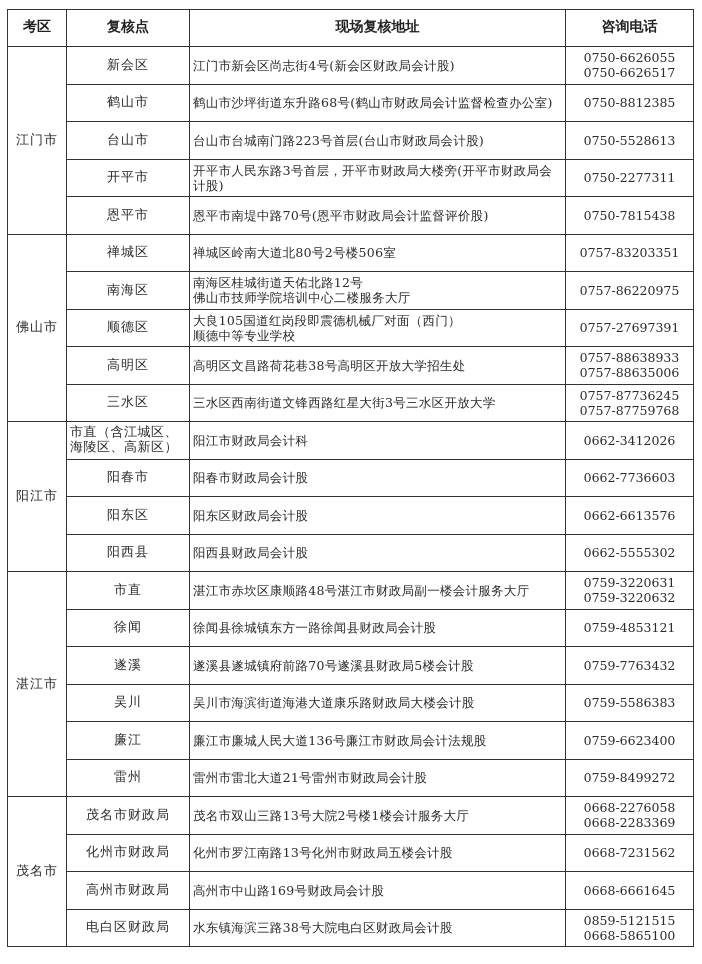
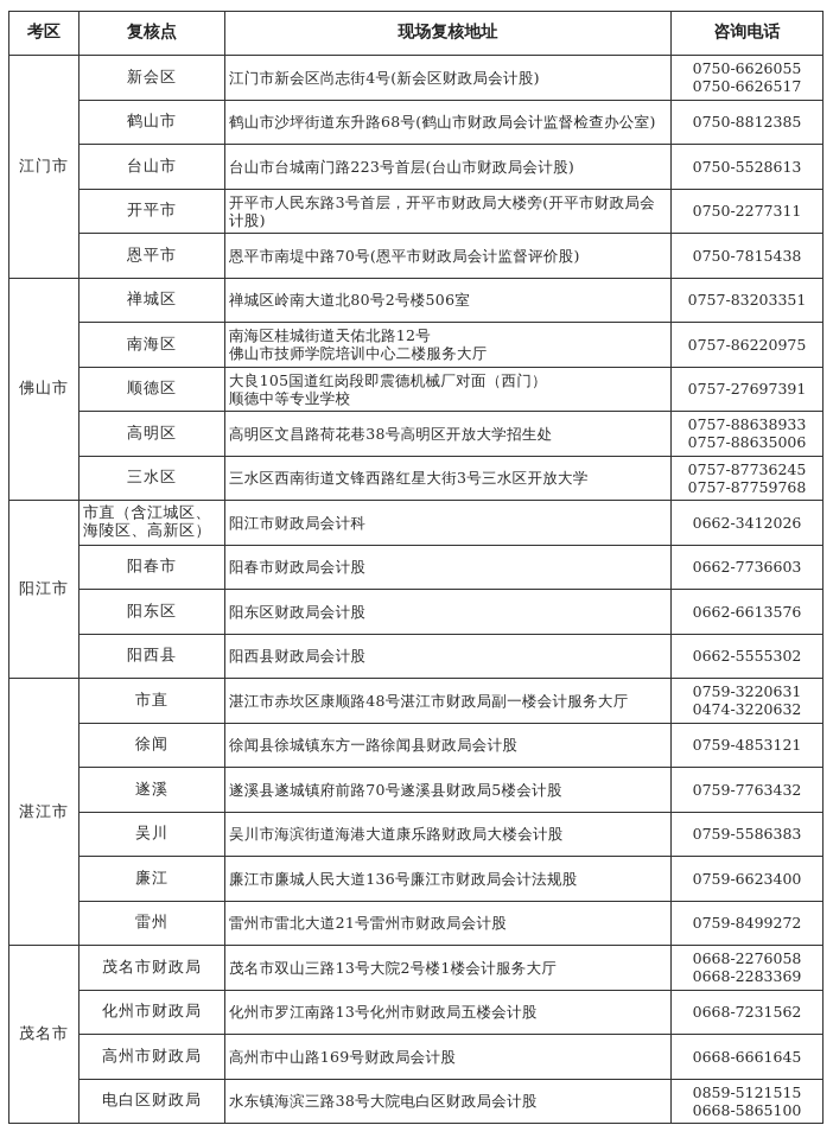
  考区	复核点	现场复核地址	咨询电话
  江门市	新会区	江门市新会区尚志街4号(新会区财政局会计股)	0750-6626055 0750-6626517
  鹤山市	鹤山市沙坪街道东升路68号(鹤山市财政局会计监督检查办公室)	0750-8812385
  台山市	台山市台城南门路223号首层(台山市财政局会计股)	0750-5528613
  开平市	开平市人民东路3号首层，开平市财政局大楼旁(开平市财政局会计股)	0750-2277311
  恩平市	恩平市南堤中路70号(恩平市财政局会计监督评价股)	0750-7815438
  佛山市	禅城区	禅城区岭南大道北80号2号楼506室	0757-83203351
  南海区	南海区桂城街道天佑北路12号 佛山市技师学院培训中心二楼服务大厅	0757-86220975
  顺德区	大良105国道红岗段即震德机械厂对面（西门） 顺德中等专业学校	0757-27697391
  高明区	高明区文昌路荷花巷38号高明区开放大学招生处	0757-88638933 0757-88635006
  三水区	三水区西南街道文锋西路红星大街3号三水区开放大学	0757-87736245 0757-87759768
  阳江市	市直（含江城区、海陵区、高新区）	阳江市财政局会计科	0662-3412026
  阳春市	阳春市财政局会计股	0662-7736603
  阳东区	阳东区财政局会计股	0662-6613576
  阳西县	阳西县财政局会计股	0662-5555302
- 湛江市	市直	湛江市赤坎区康顺路48号湛江市财政局副一楼会计服务大厅	0759-3220631 0759-3220632
+ 湛江市	市直	湛江市赤坎区康顺路48号湛江市财政局副一楼会计服务大厅	0759-3220631 0474-3220632
  徐闻	徐闻县徐城镇东方一路徐闻县财政局会计股	0759-4853121
  遂溪	遂溪县遂城镇府前路70号遂溪县财政局5楼会计股	0759-7763432
  吴川	吴川市海滨街道海港大道康乐路财政局大楼会计股	0759-5586383
  廉江	廉江市廉城人民大道136号廉江市财政局会计法规股	0759-6623400
  雷州	雷州市雷北大道21号雷州市财政局会计股	0759-8499272
  茂名市	茂名市财政局	茂名市双山三路13号大院2号楼1楼会计服务大厅	0668-2276058 0668-2283369
  化州市财政局	化州市罗江南路13号化州市财政局五楼会计股	0668-7231562
  高州市财政局	高州市中山路169号财政局会计股	0668-6661645
  电白区财政局	水东镇海滨三路38号大院电白区财政局会计股	0859-5121515 0668-5865100
